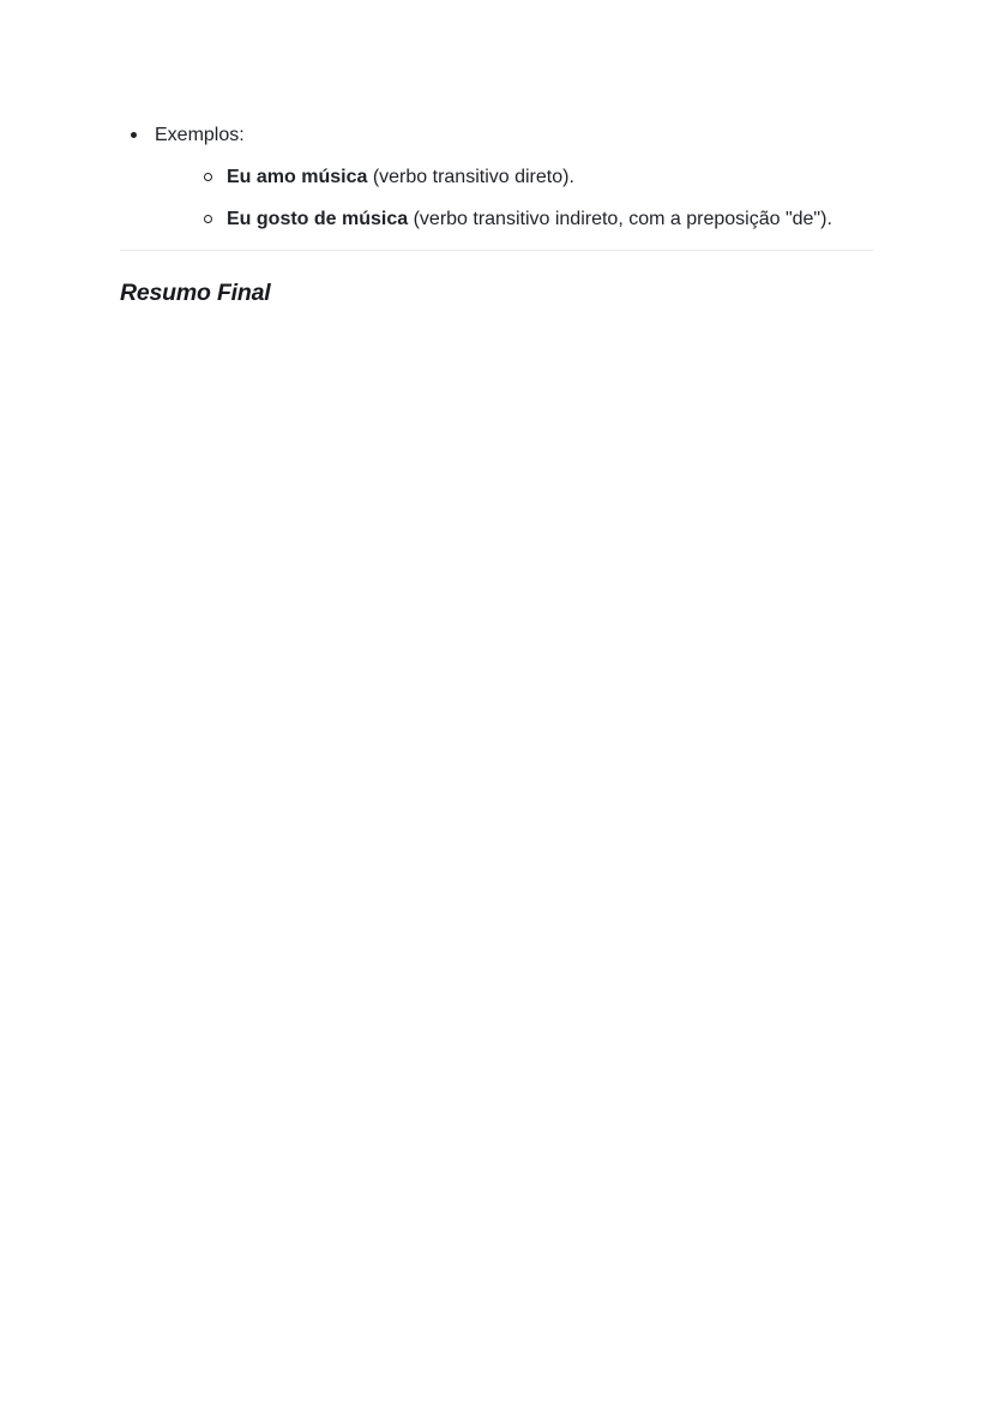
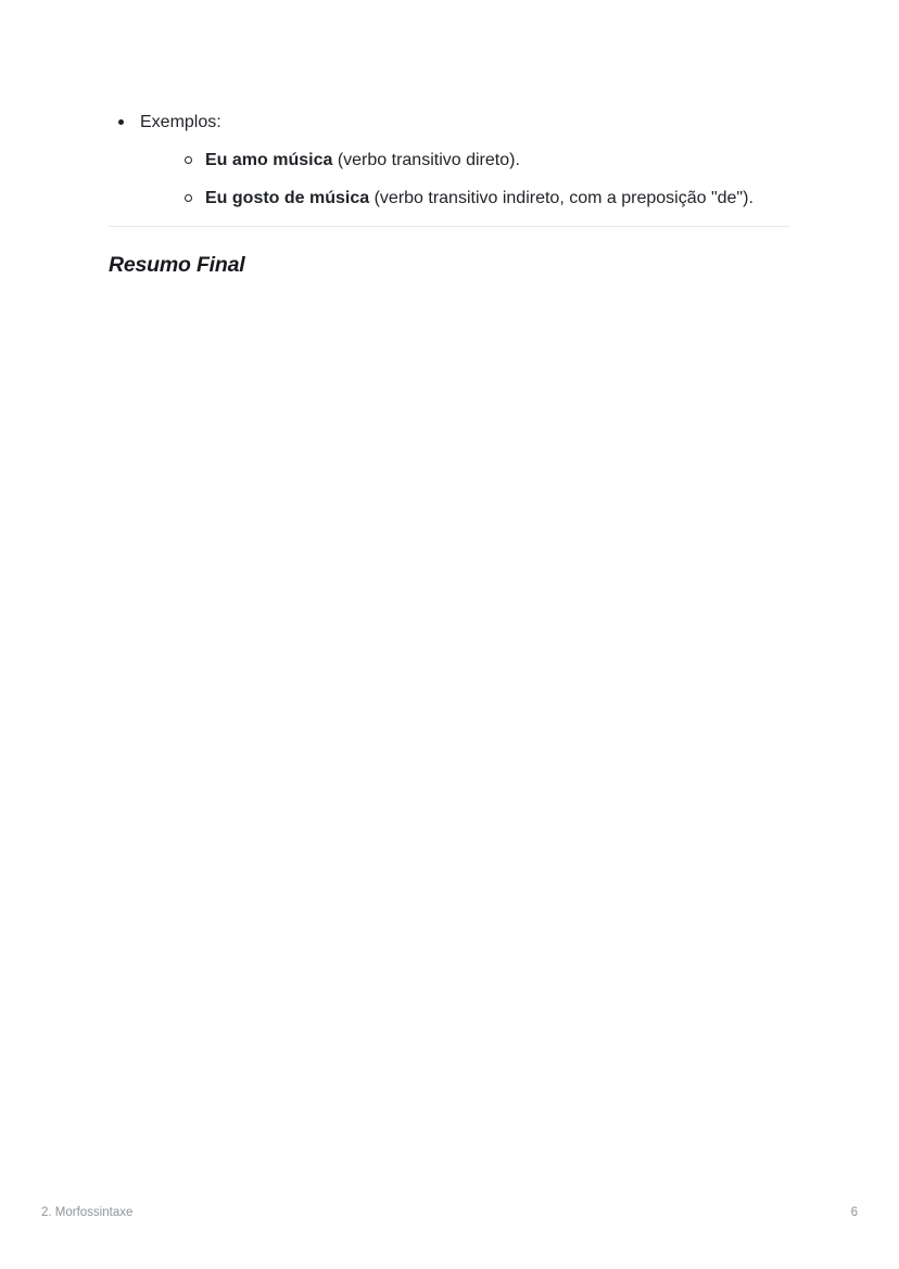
  Exemplos:
  Eu amo música (verbo transitivo direto).
  Eu gosto de música (verbo transitivo indireto, com a preposição "de").
  Resumo Final
+ 2. Morfossintaxe
+ 6
